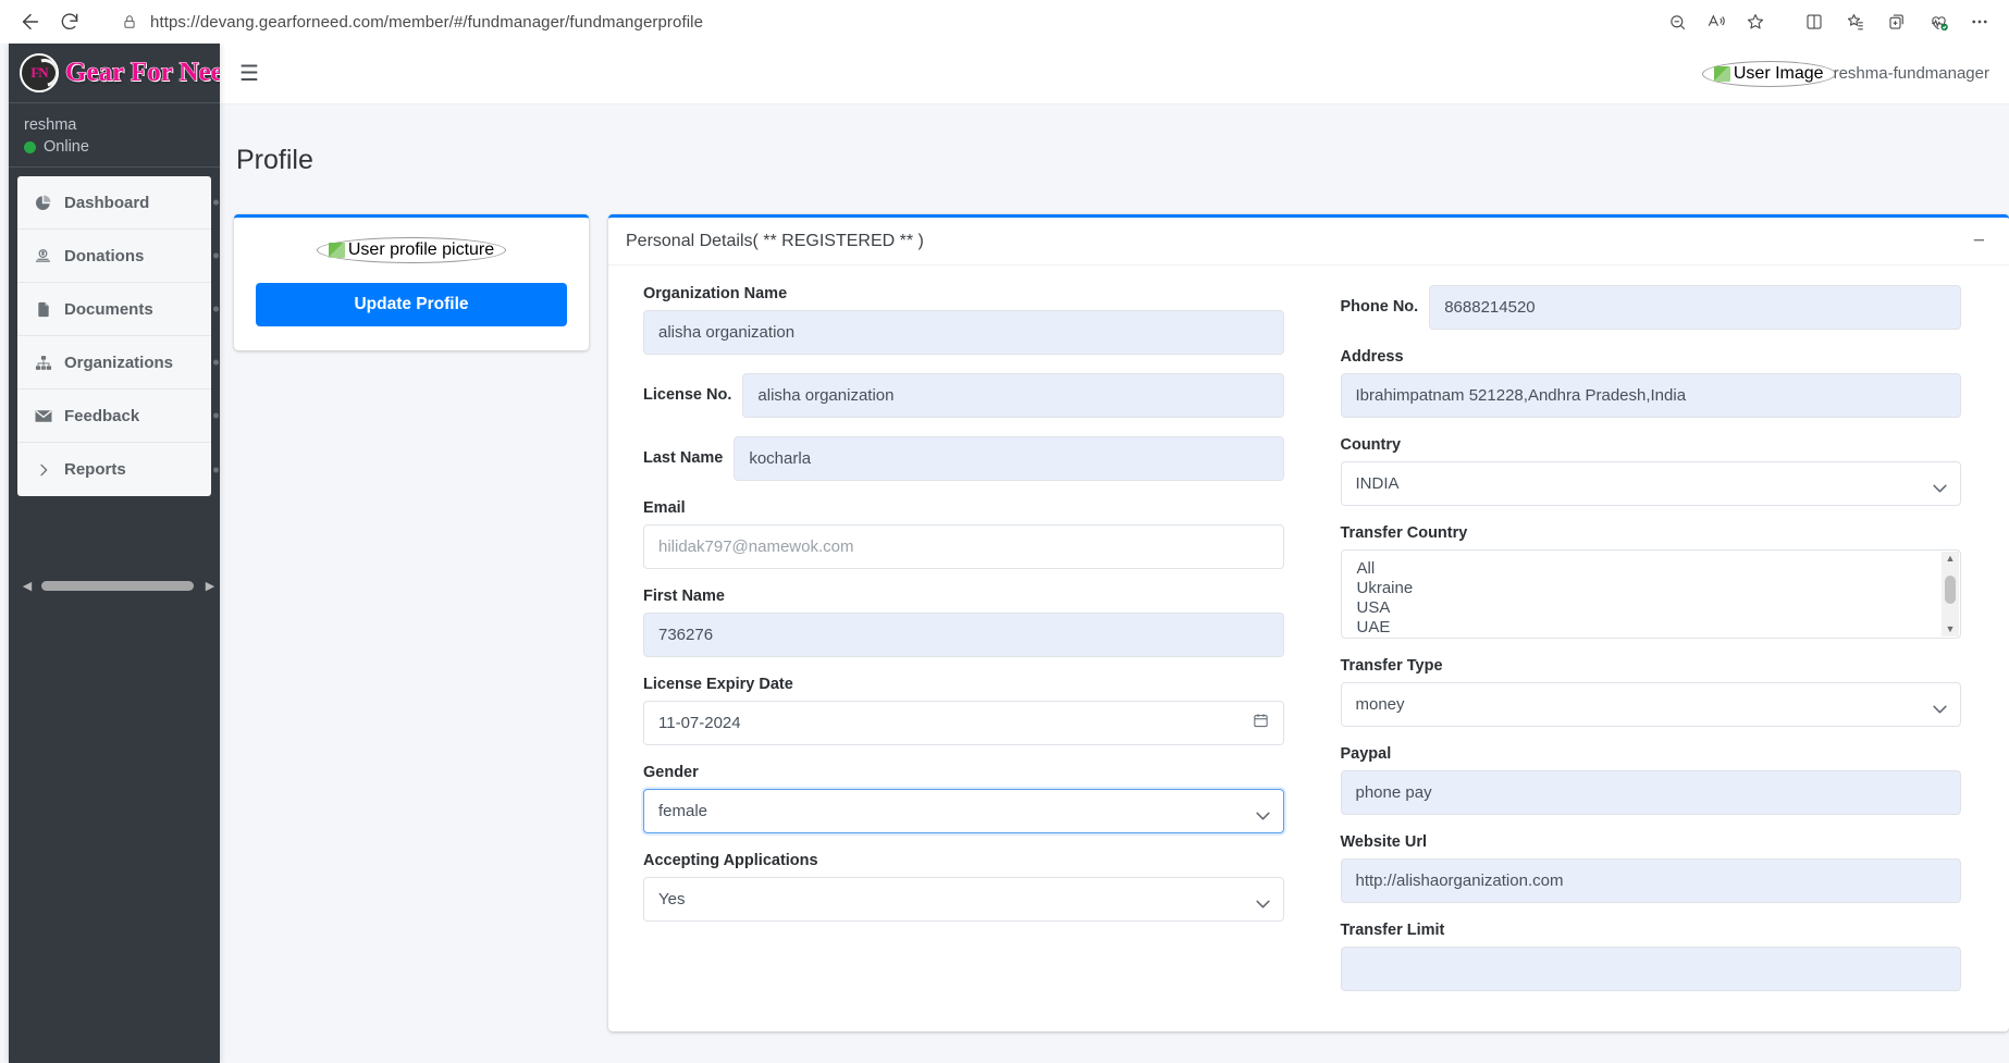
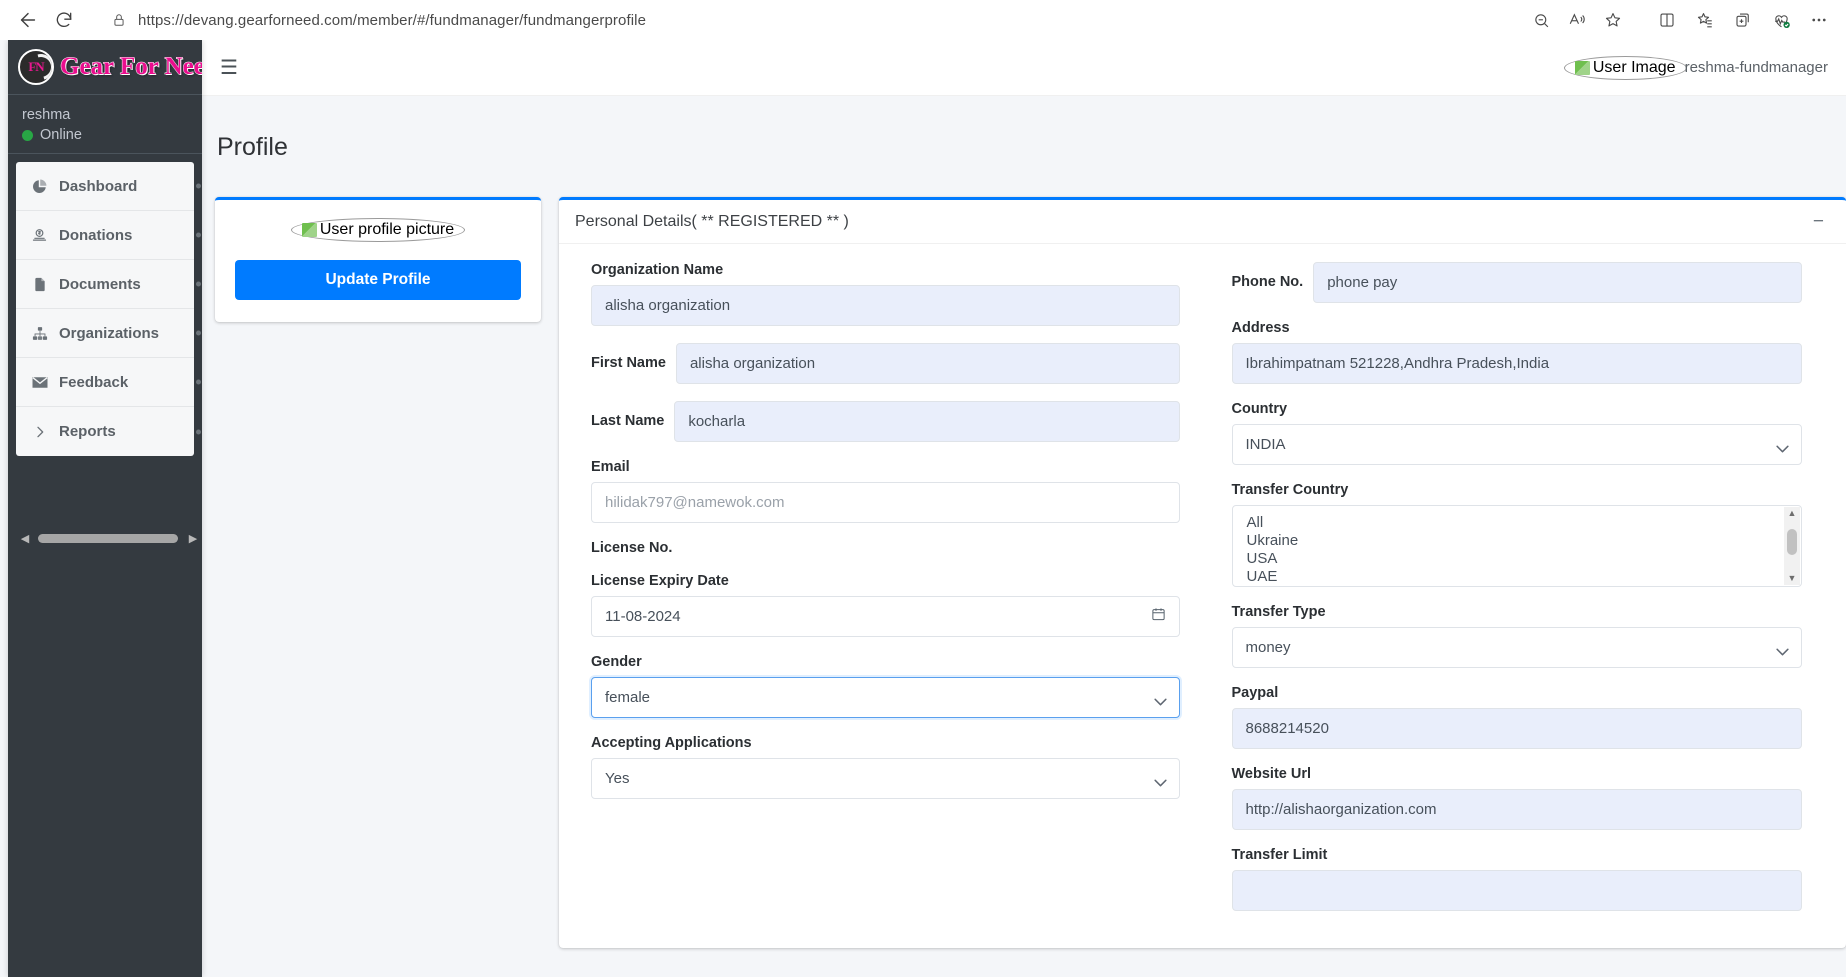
  https://devang.gearforneed.com/member/#/fundmanager/fundmangerprofile
  FN
  Gear For Nee
  reshma
  Online
  Dashboard
  Donations
  Documents
  Organizations
  Feedback
  Reports
  ◀
  ▶
  ☰
  User Image
  reshma-fundmanager
  Profile
  User profile picture
  Update Profile
  Personal Details( ** REGISTERED ** )
  −
  Organization Name
  alisha organization
- License No.
+ First Name
  alisha organization
  Last Name
  kocharla
  Email
  hilidak797@namewok.com
- First Name
+ License No.
- 736276
  License Expiry Date
- 11-07-2024
+ 11-08-2024
  Gender
  female
  Accepting Applications
  Yes
  Phone No.
- 8688214520
+ phone pay
  Address
  Ibrahimpatnam 521228,Andhra Pradesh,India
  Country
  INDIA
  Transfer Country
  All
  Ukraine
  USA
  UAE
  ▲
  ▼
  Transfer Type
  money
  Paypal
- phone pay
+ 8688214520
  Website Url
  http://alishaorganization.com
  Transfer Limit
